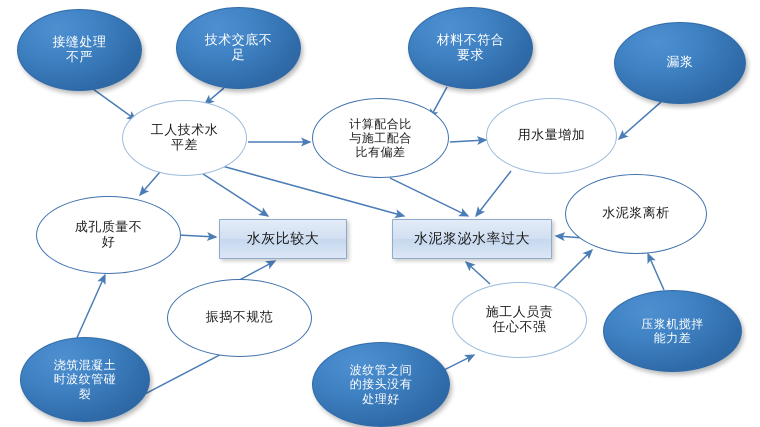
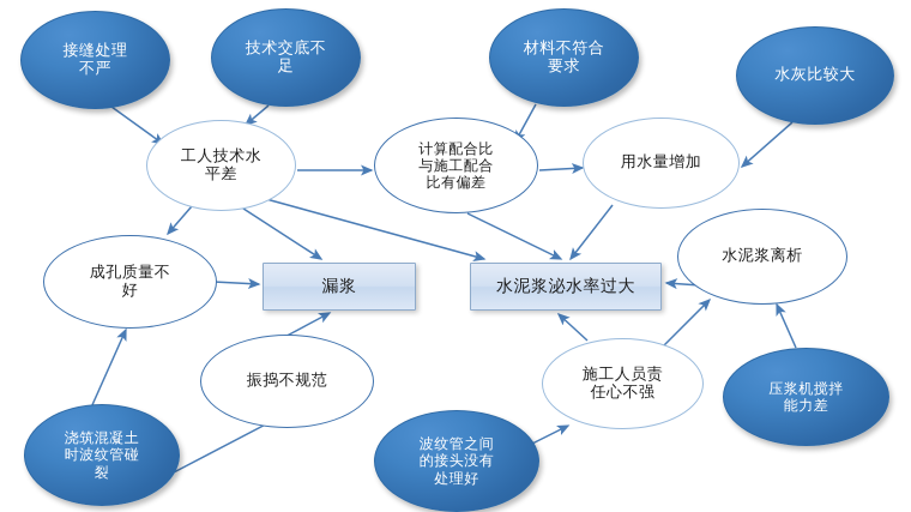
  接缝处理
  不严
  技术交底不
  足
  材料不符合
  要求
- 漏浆
+ 水灰比较大
  工人技术水
  平差
  计算配合比
  与施工配合
  比有偏差
  用水量增加
  成孔质量不
  好
- 水灰比较大
+ 漏浆
  水泥浆泌水率过大
  水泥浆离析
  振捣不规范
  施工人员责
  任心不强
  浇筑混凝土
  时波纹管碰
  裂
  波纹管之间
  的接头没有
  处理好
  压浆机搅拌
  能力差
